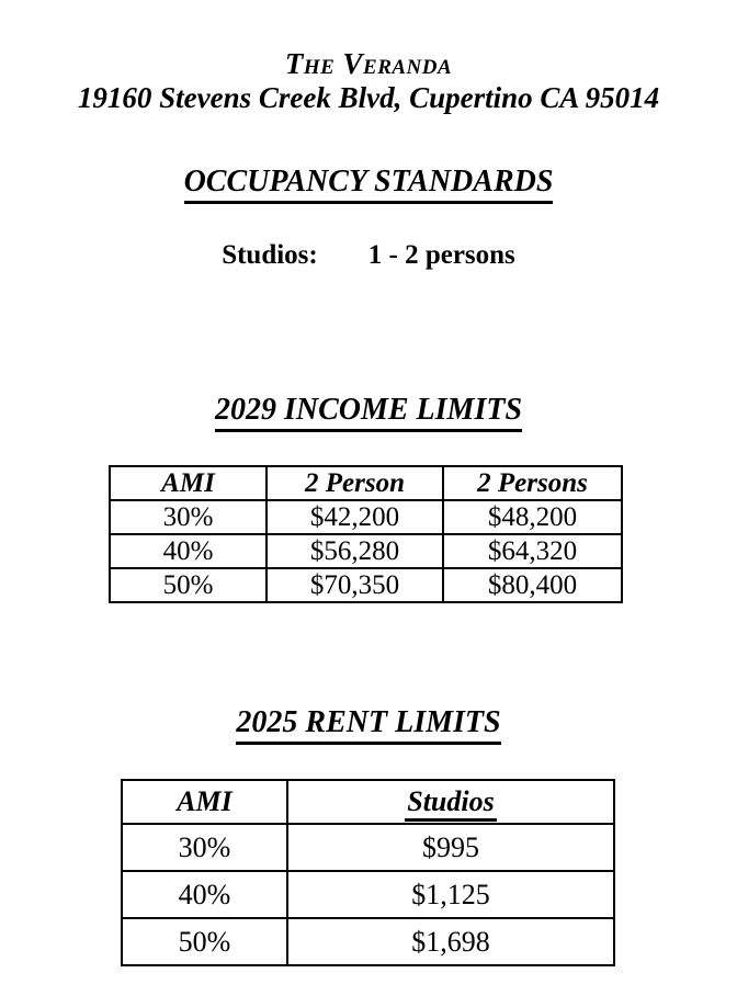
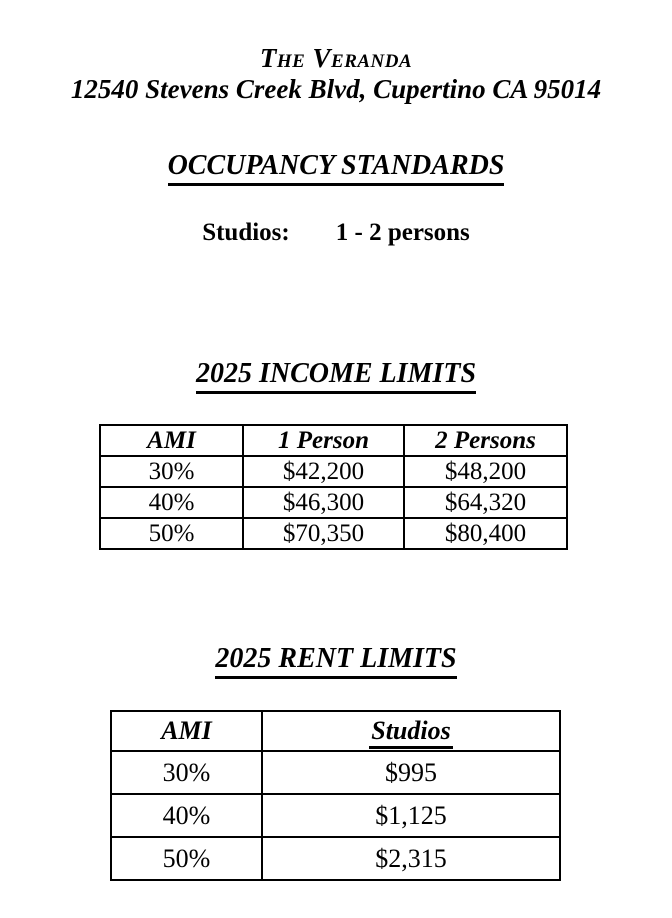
  The Veranda
- 19160 Stevens Creek Blvd, Cupertino CA 95014
+ 12540 Stevens Creek Blvd, Cupertino CA 95014
  OCCUPANCY STANDARDS
  Studios:
  1 - 2 persons
- 2029 INCOME LIMITS
+ 2025 INCOME LIMITS
- AMI	2 Person	2 Persons
+ AMI	1 Person	2 Persons
  30%	$42,200	$48,200
- 40%	$56,280	$64,320
+ 40%	$46,300	$64,320
  50%	$70,350	$80,400
  2025 RENT LIMITS
  AMI	Studios
  30%	$995
  40%	$1,125
- 50%	$1,698
+ 50%	$2,315
